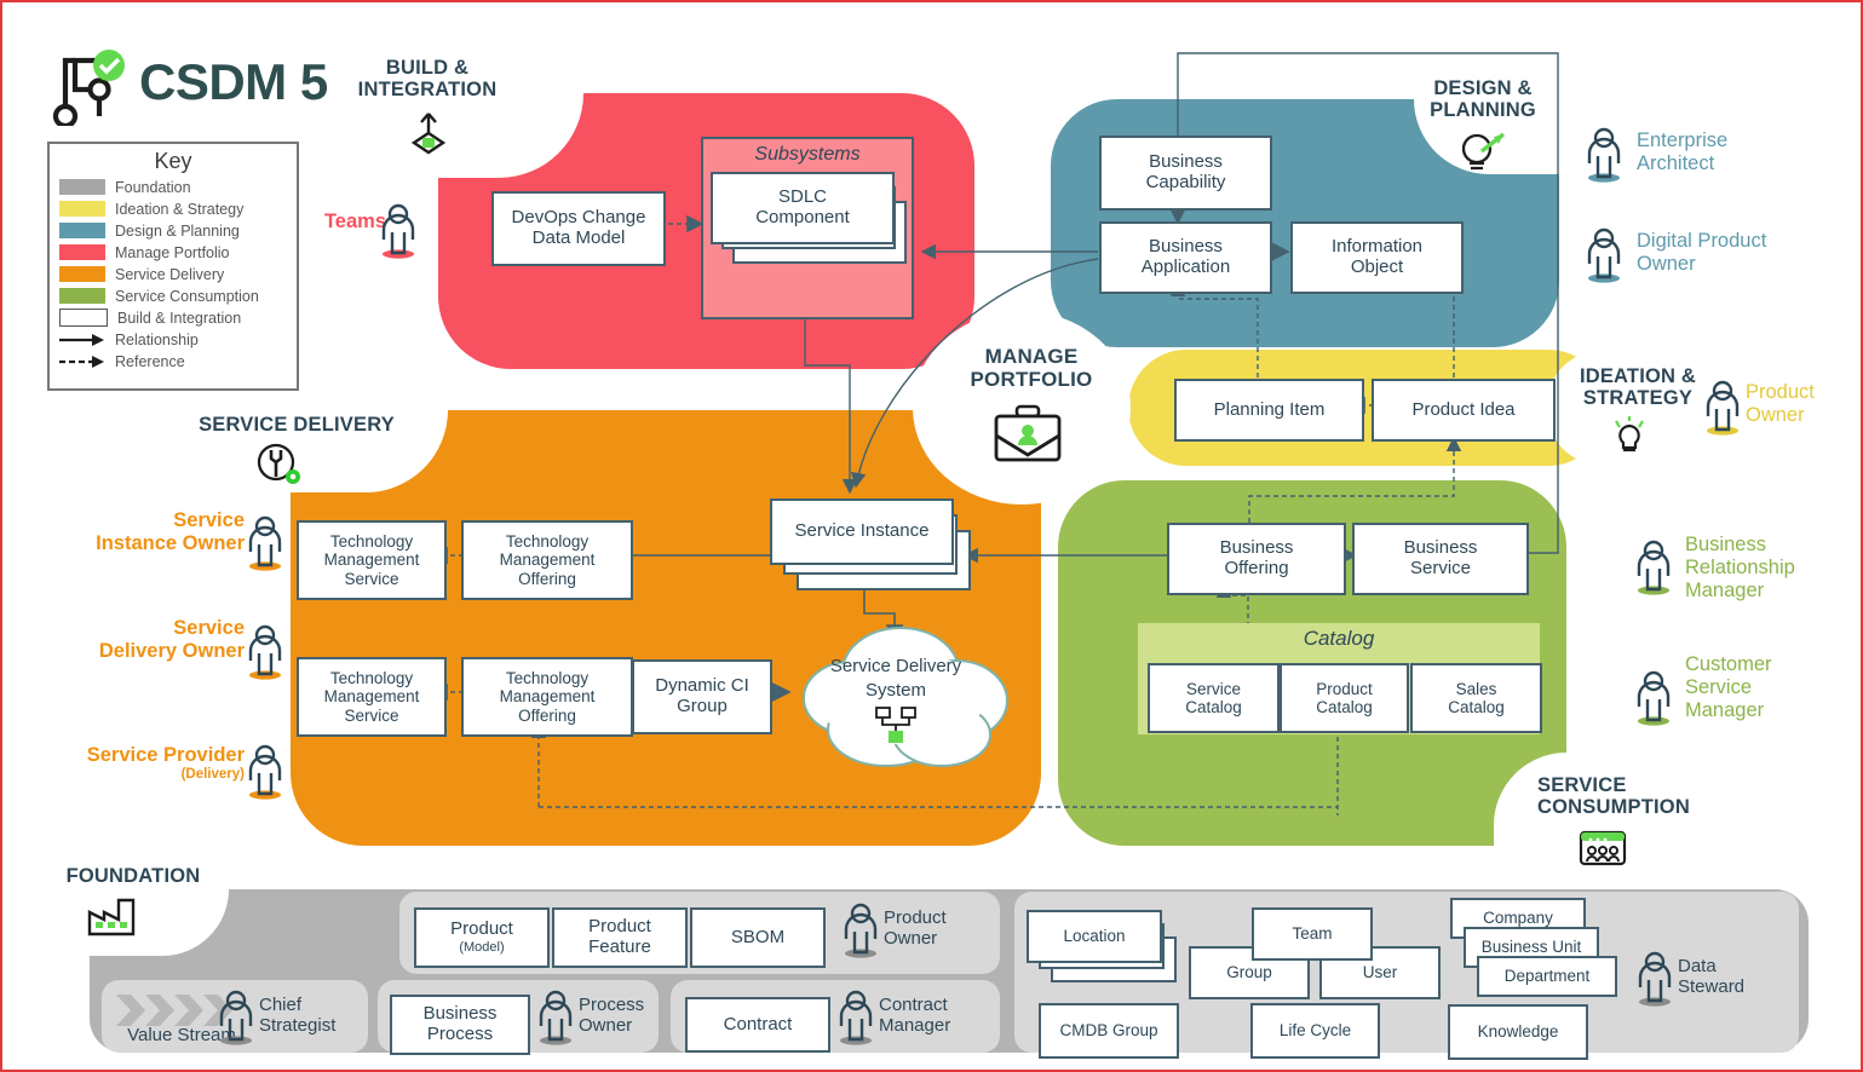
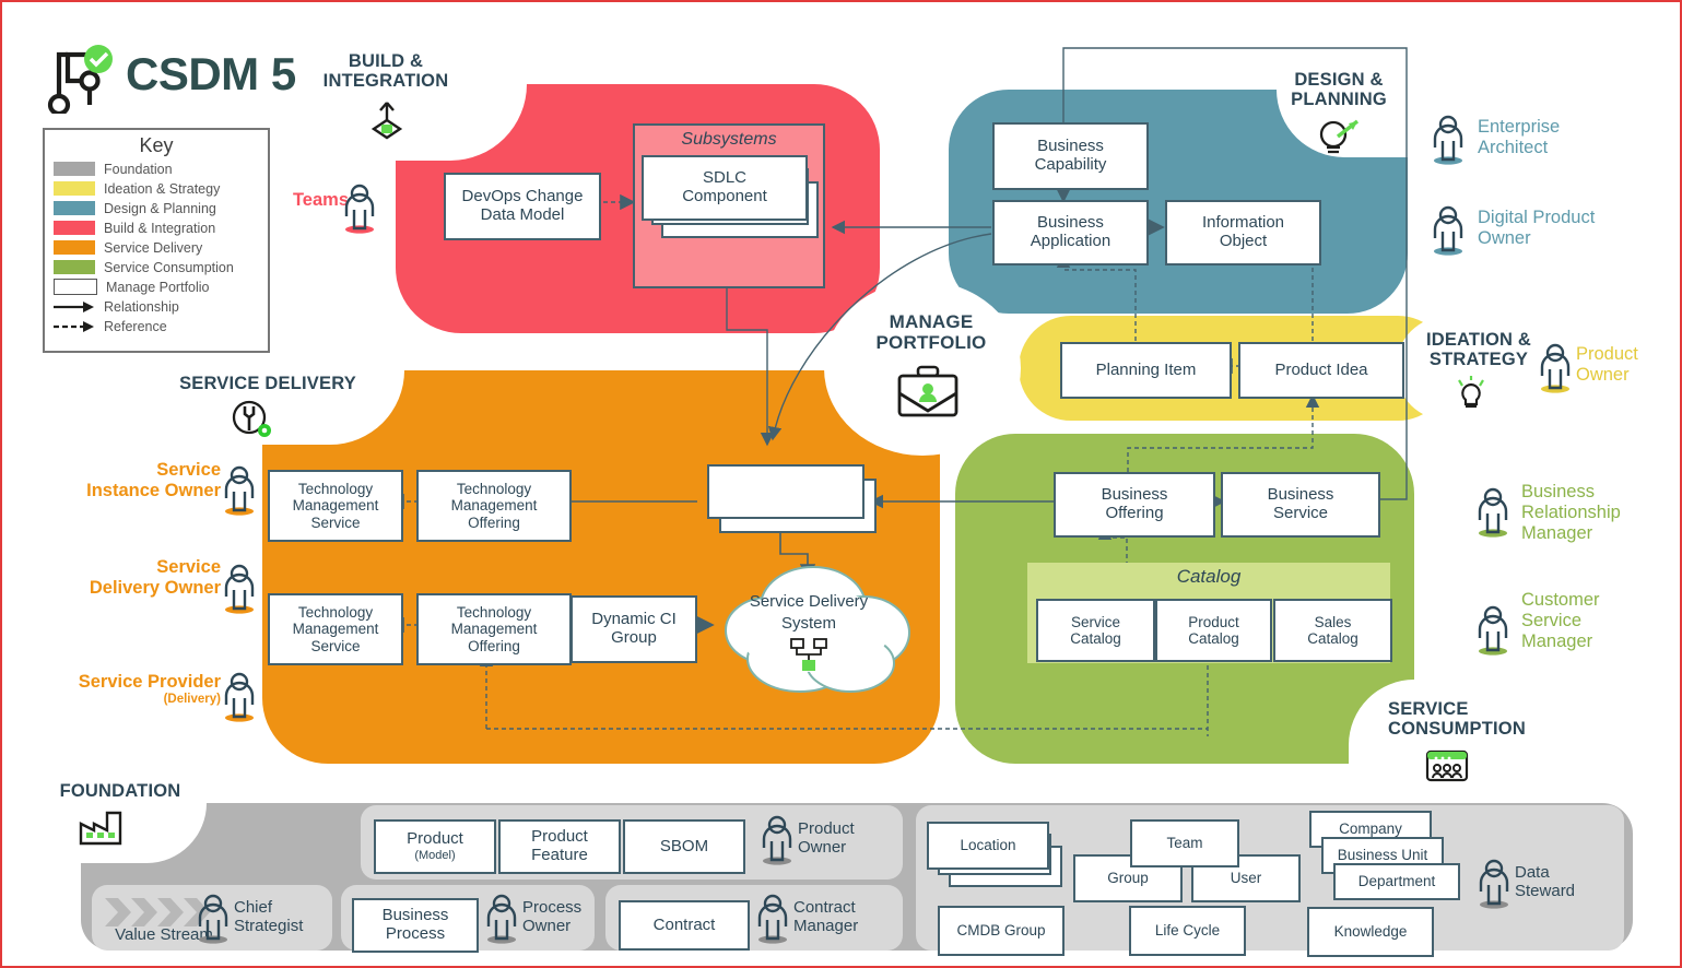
  CSDM 5
  Key
  Foundation
  Ideation & Strategy
  Design & Planning
- Manage Portfolio
+ Build & Integration
  Service Delivery
  Service Consumption
- Build & Integration
+ Manage Portfolio
  Relationship
  Reference
  BUILD &
  INTEGRATION
  DESIGN &
  PLANNING
  IDEATION &
  STRATEGY
  SERVICE DELIVERY
  SERVICE
  CONSUMPTION
  FOUNDATION
  MANAGE
  PORTFOLIO
  DevOps Change
  Data Model
  Subsystems
  SDLC
  Component
  Business
  Capability
  Business
  Application
  Information
  Object
  Planning Item
  Product Idea
  Technology
  Management
  Service
  Technology
  Management
  Offering
  Technology
  Management
  Service
  Technology
  Management
  Offering
  Dynamic CI
  Group
- Service Instance
  Service Delivery
  System
  Business
  Offering
  Business
  Service
  Catalog
  Service
  Catalog
  Product
  Catalog
  Sales
  Catalog
  Value Stream
  Product
  (Model)
  Product
  Feature
  SBOM
  Business
  Process
  Contract
  Location
  CMDB Group
  Group
  User
  Team
  Life Cycle
  Company
  Business Unit
  Department
  Knowledge
  Teams
  Enterprise
  Architect
  Digital Product
  Owner
  Product
  Owner
  Business
  Relationship
  Manager
  Customer
  Service
  Manager
  Service
  Instance Owner
  Service
  Delivery Owner
  Service Provider
  (Delivery)
  Product
  Owner
  Chief
  Strategist
  Process
  Owner
  Contract
  Manager
  Data
  Steward
